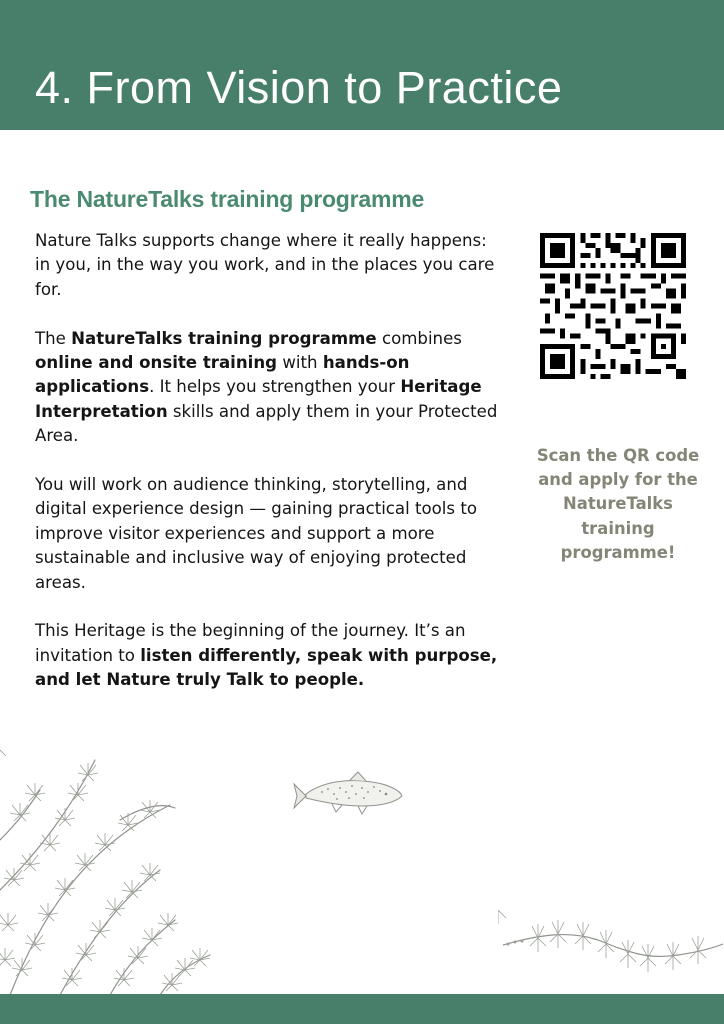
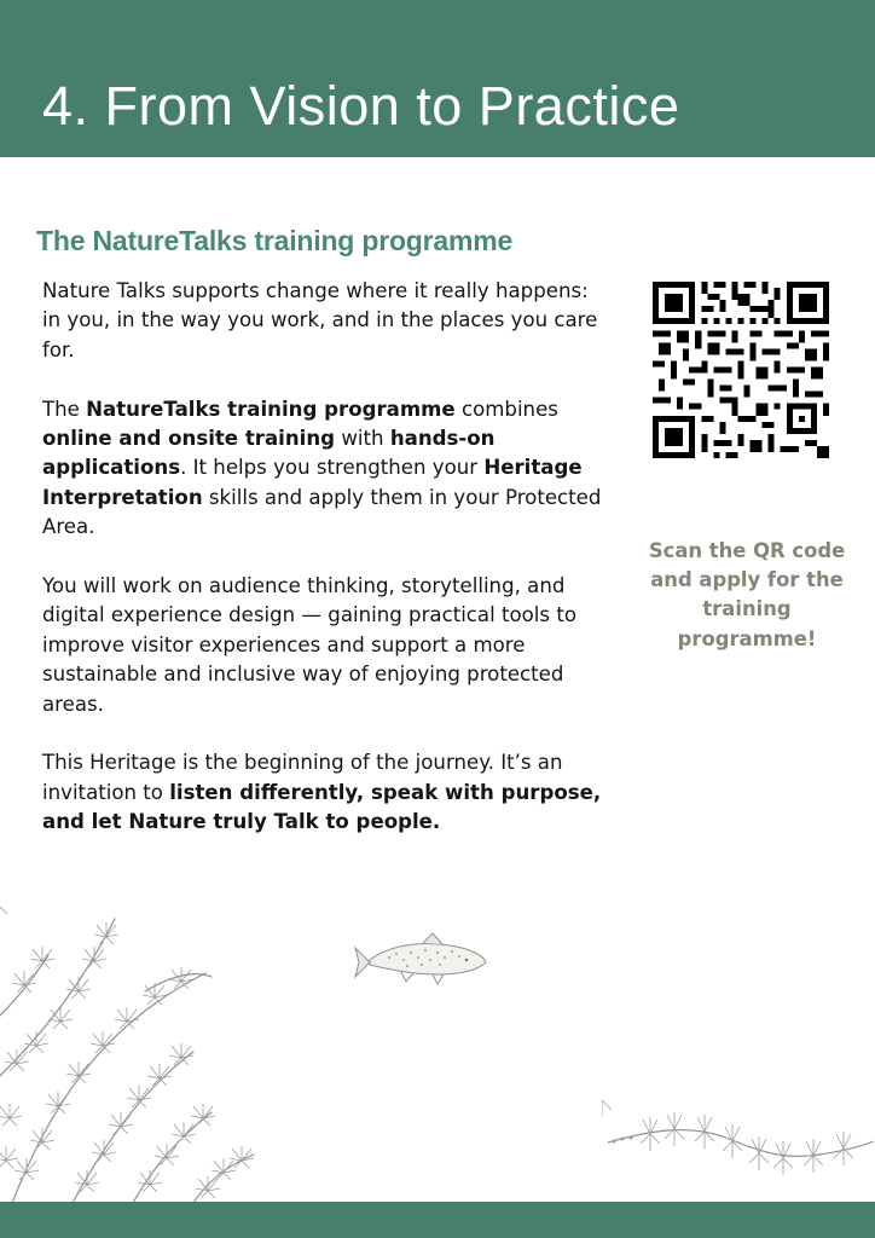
  4. From Vision to Practice
  The NatureTalks training programme
  Nature Talks supports change where it really happens: in you, in the way you work, and in the places you care for.
  The NatureTalks training programme combines online and onsite training with hands-on applications. It helps you strengthen your Heritage Interpretation skills and apply them in your Protected Area.
  You will work on audience thinking, storytelling, and digital experience design — gaining practical tools to improve visitor experiences and support a more sustainable and inclusive way of enjoying protected areas.
  This Heritage is the beginning of the journey. It’s an invitation to listen differently, speak with purpose, and let Nature truly Talk to people.
  Scan the QR code
  and apply for the
- NatureTalks
  training
  programme!
